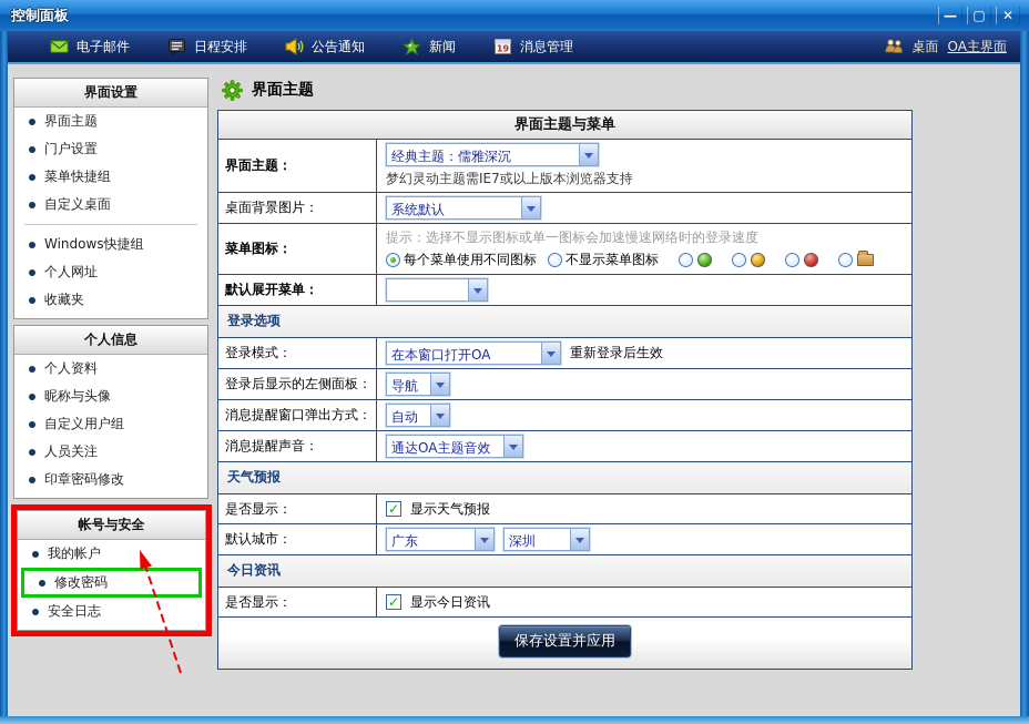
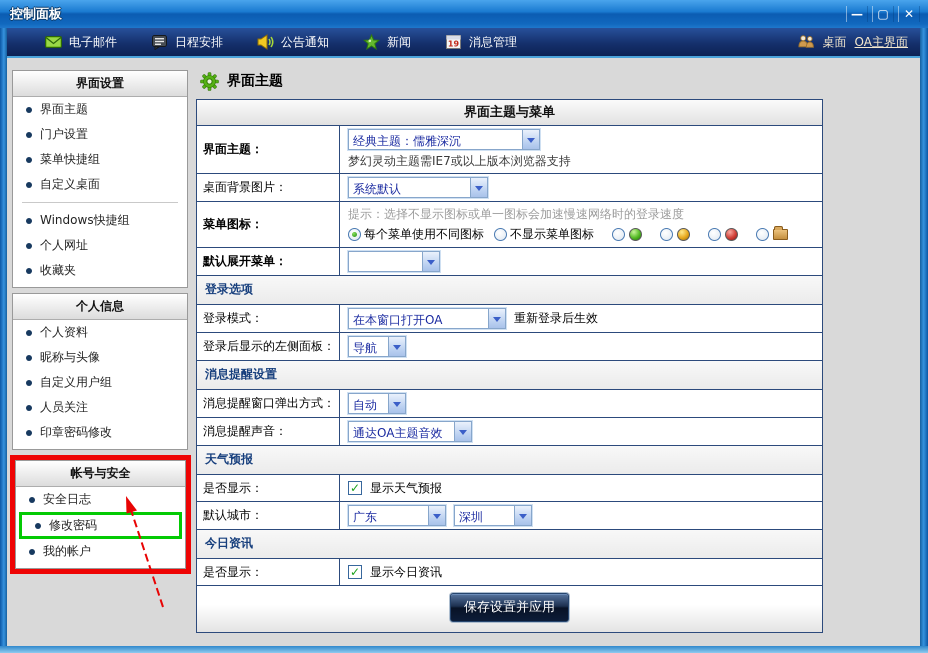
  控制面板
  —
  ▢
  ✕
  电子邮件
  日程安排
  公告通知
  新闻
  19
  消息管理
  桌面
  OA主界面
  界面设置
  界面主题
  门户设置
  菜单快捷组
  自定义桌面
  Windows快捷组
  个人网址
  收藏夹
  个人信息
  个人资料
  昵称与头像
  自定义用户组
  人员关注
  印章密码修改
  帐号与安全
- 我的帐户
+ 安全日志
  修改密码
- 安全日志
+ 我的帐户
  界面主题
  界面主题与菜单
  界面主题：
  经典主题：儒雅深沉
  梦幻灵动主题需IE7或以上版本浏览器支持
  桌面背景图片：
  系统默认
  菜单图标：
  提示：选择不显示图标或单一图标会加速慢速网络时的登录速度
  每个菜单使用不同图标
  不显示菜单图标
  默认展开菜单：
  登录选项
  登录模式：
  在本窗口打开OA
  重新登录后生效
  登录后显示的左侧面板：
  导航
+ 消息提醒设置
  消息提醒窗口弹出方式：
  自动
  消息提醒声音：
  通达OA主题音效
  天气预报
  是否显示：
  显示天气预报
  默认城市：
  广东
  深圳
  今日资讯
  是否显示：
  显示今日资讯
  保存设置并应用
